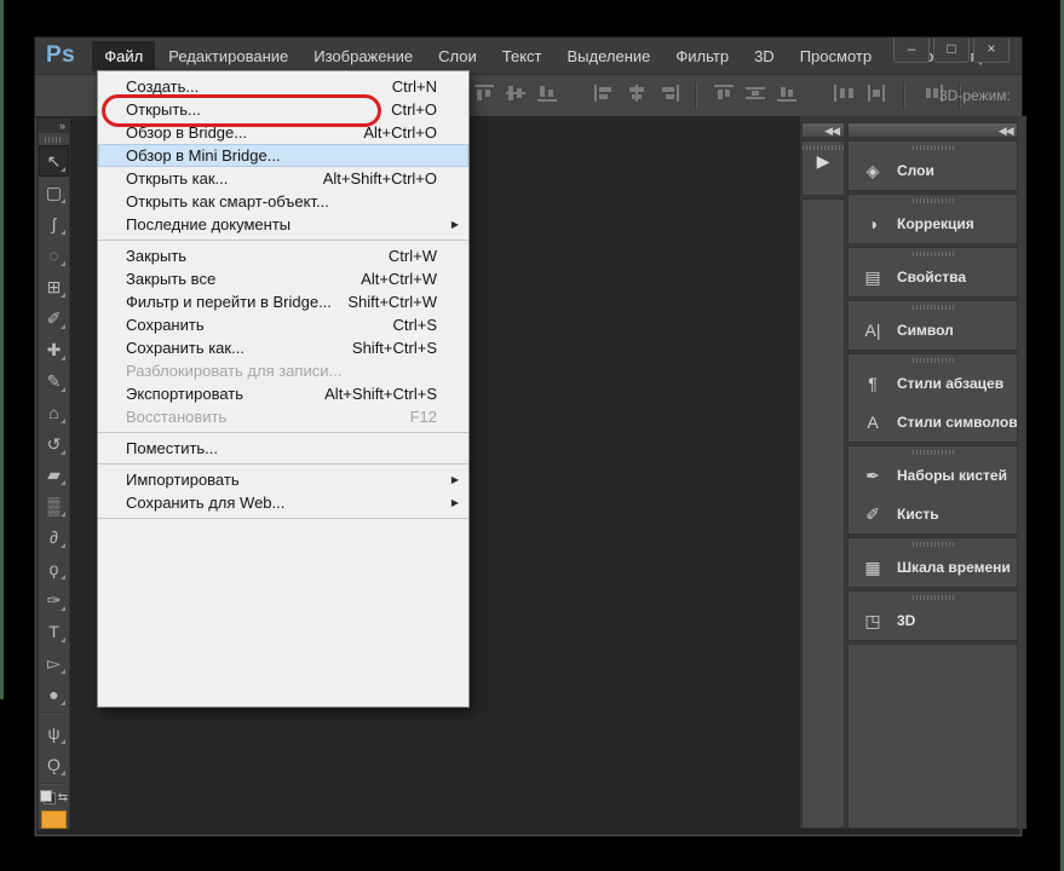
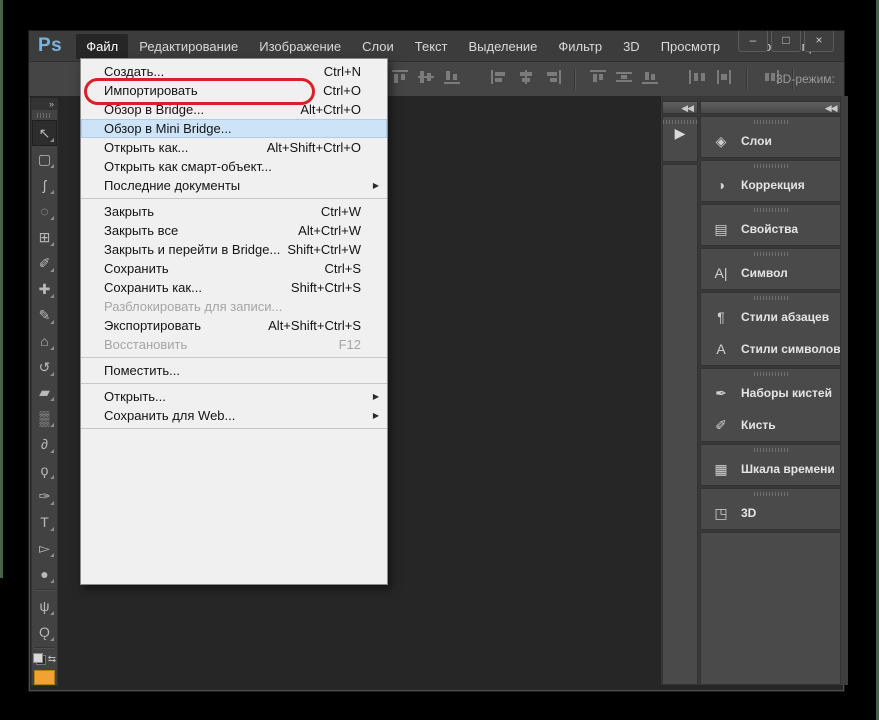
  Ps
  Файл
  Редактирование
  Изображение
  Слои
  Текст
  Выделение
  Фильтр
  3D
  Просмотр
  –
  □
  ×
  3D-режим:
  »
  ↖
  ▢
  ʃ
  ◌
  ⊞
  ✐
  ✚
  ✎
  ⌂
  ↺
  ▰
  ▒
  ∂
  ϙ
  ✑
  T
  ▻
  ●
  ψ
  Ǫ
  ⇆
  ◀◀
  ▶
  ◀◀
  ◈
  Слои
  ◑
  Коррекция
  ▤
  Свойства
  A|
  Символ
  ¶
  Стили абзацев
  A
  Стили символов
  ✒
  Наборы кистей
  ✐
  Кисть
  ▦
  Шкала времени
  ◳
  3D
  Создать...
  Ctrl+N
- Открыть...
+ Импортировать
  Ctrl+O
  Обзор в Bridge...
  Alt+Ctrl+O
  Обзор в Mini Bridge...
  Открыть как...
  Alt+Shift+Ctrl+O
  Открыть как смарт-объект...
  Последние документы
  ▶
  Закрыть
  Ctrl+W
  Закрыть все
  Alt+Ctrl+W
- Фильтр и перейти в Bridge...
+ Закрыть и перейти в Bridge...
  Shift+Ctrl+W
  Сохранить
  Ctrl+S
  Сохранить как...
  Shift+Ctrl+S
  Разблокировать для записи...
  Экспортировать
  Alt+Shift+Ctrl+S
  Восстановить
  F12
  Поместить...
- Импортировать
+ Открыть...
  ▶
  Сохранить для Web...
  ▶
